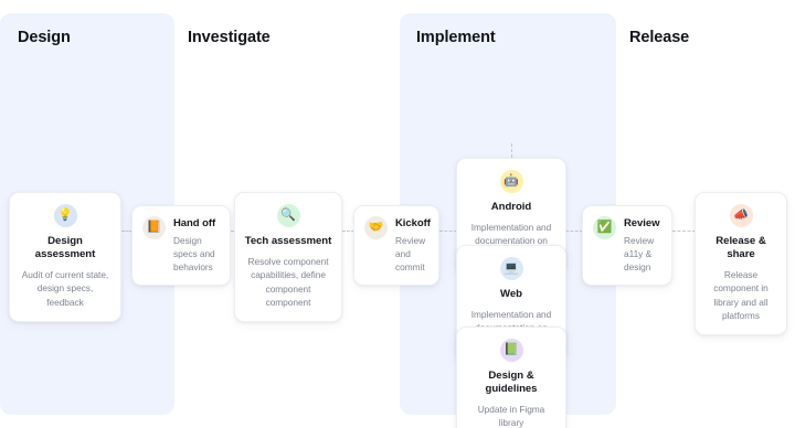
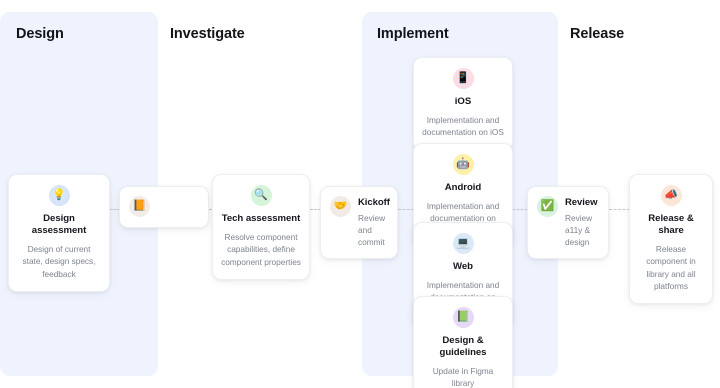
  Design
  Investigate
  Implement
  Release
  💡
  Design assessment
- Audit of current state, design specs, feedback
+ Design of current state, design specs, feedback
  📙
- Hand off
- Design specs and behaviors
  🔍
  Tech assessment
- Resolve component capabilities, define component component
+ Resolve component capabilities, define component properties
  🤝
  Kickoff
  Review and commit
+ 📱
+ iOS
+ Implementation and documentation on iOS
  🤖
  Android
  Implementation and documentation on
  💻
  Web
  📗
  Design & guidelines
  Update in Figma library
  ✅
  Review
  Review a11y & design
  📣
  Release & share
  Release component in library and all platforms
